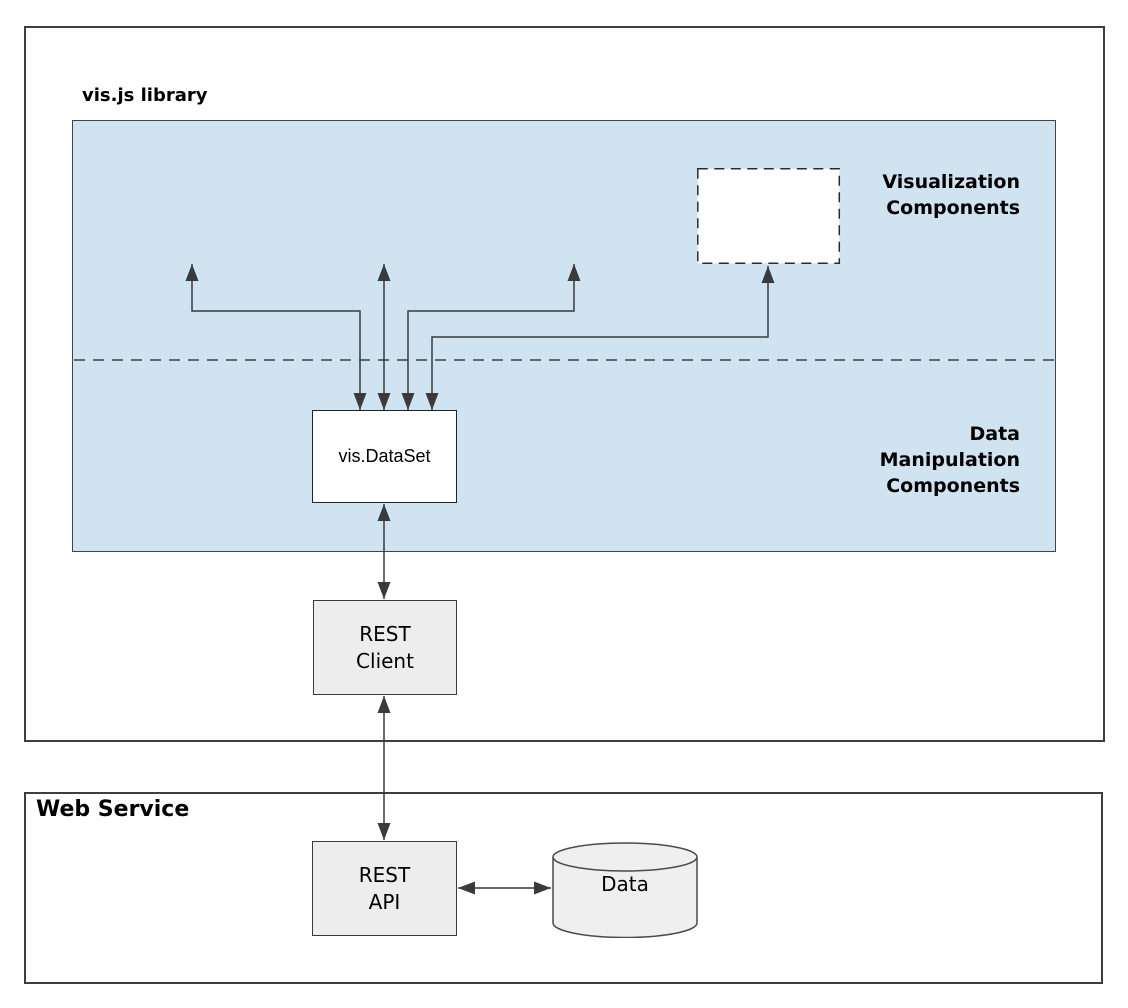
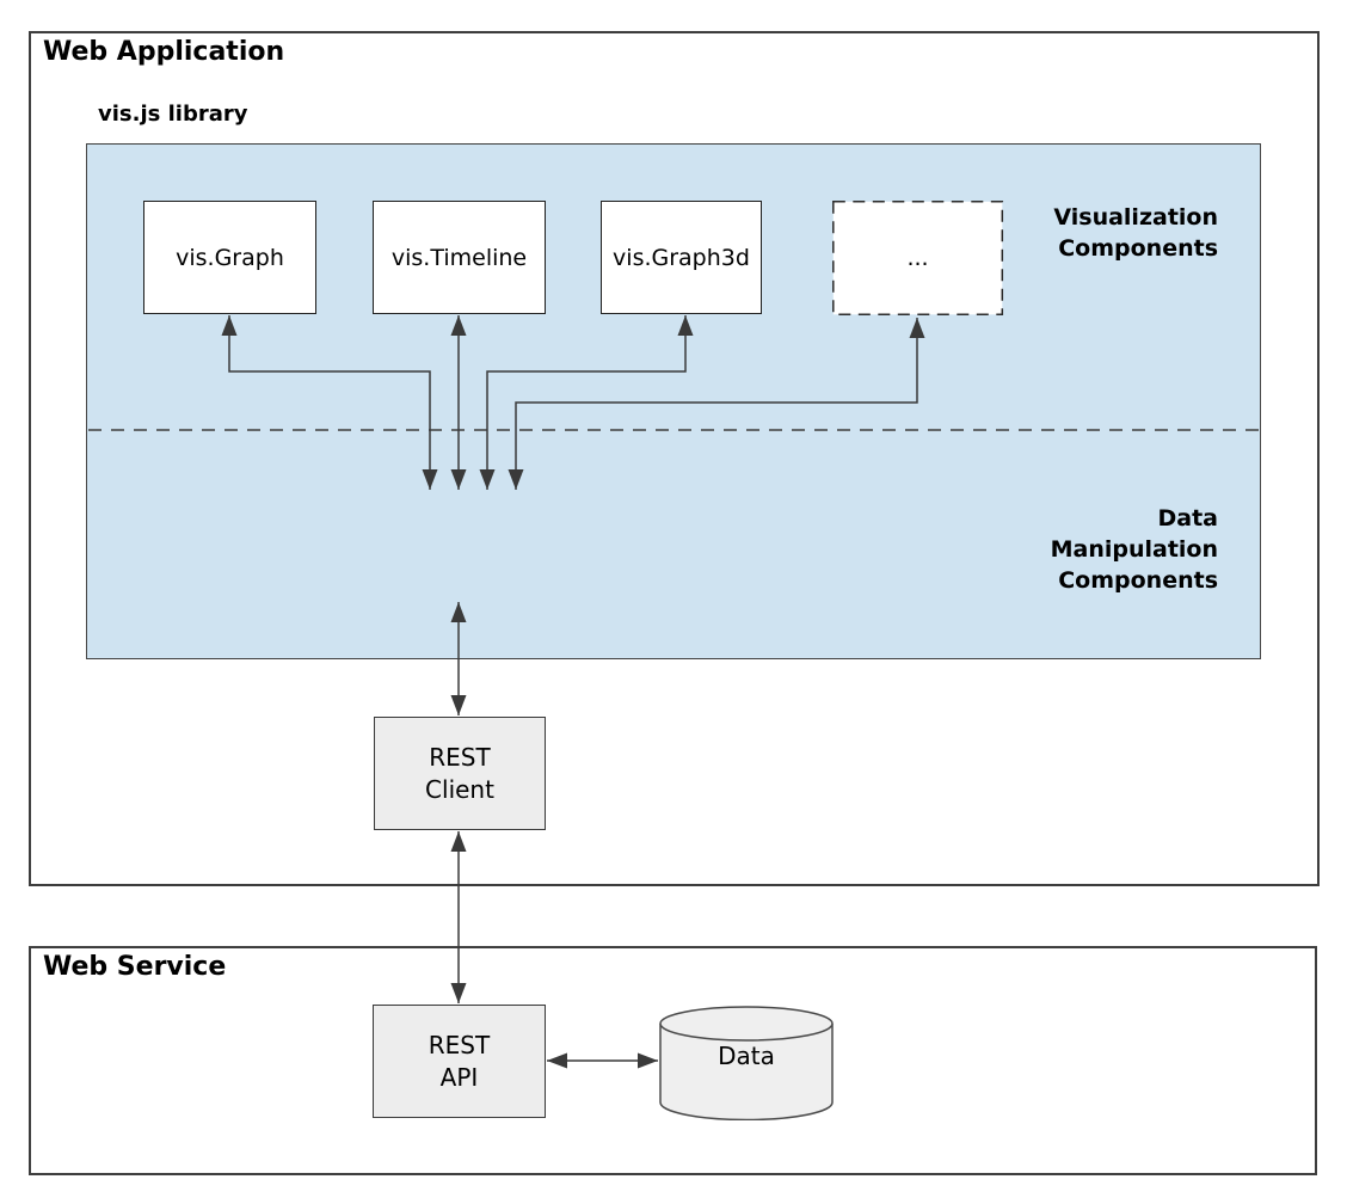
+ Web Application
  vis.js library
  Web Service
+ vis.Graph
+ vis.Timeline
+ vis.Graph3d
+ ...
  Visualization
  Components
  Data
  Manipulation
  Components
- vis.DataSet
  REST
  Client
  REST
  API
  Data
